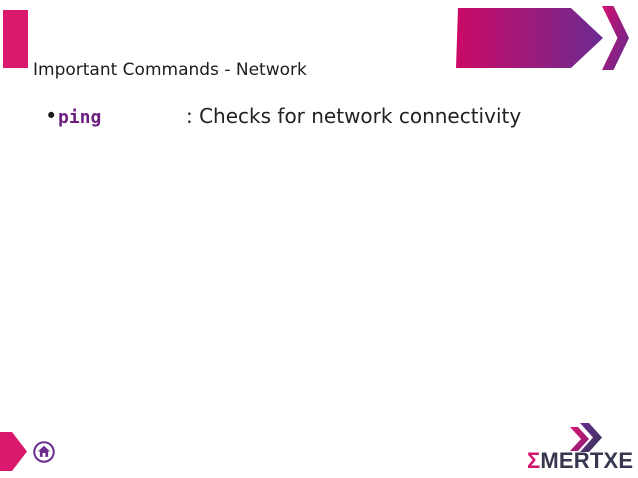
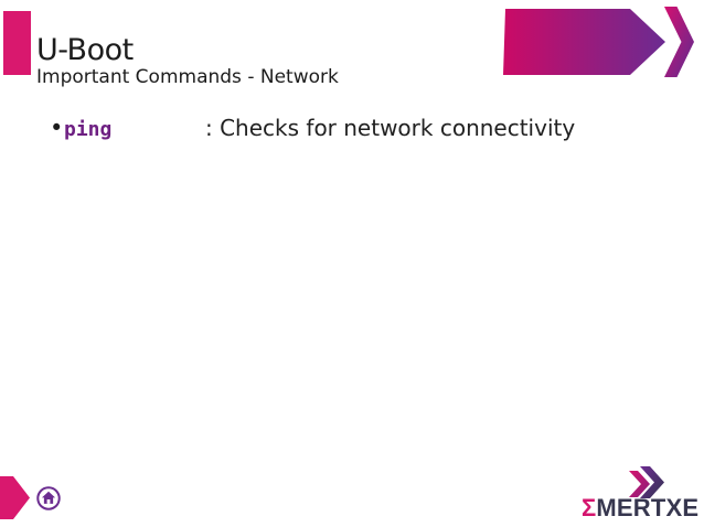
+ U-Boot
  Important Commands - Network
  •
  ping
  : Checks for network connectivity
  ΣMERTXE
